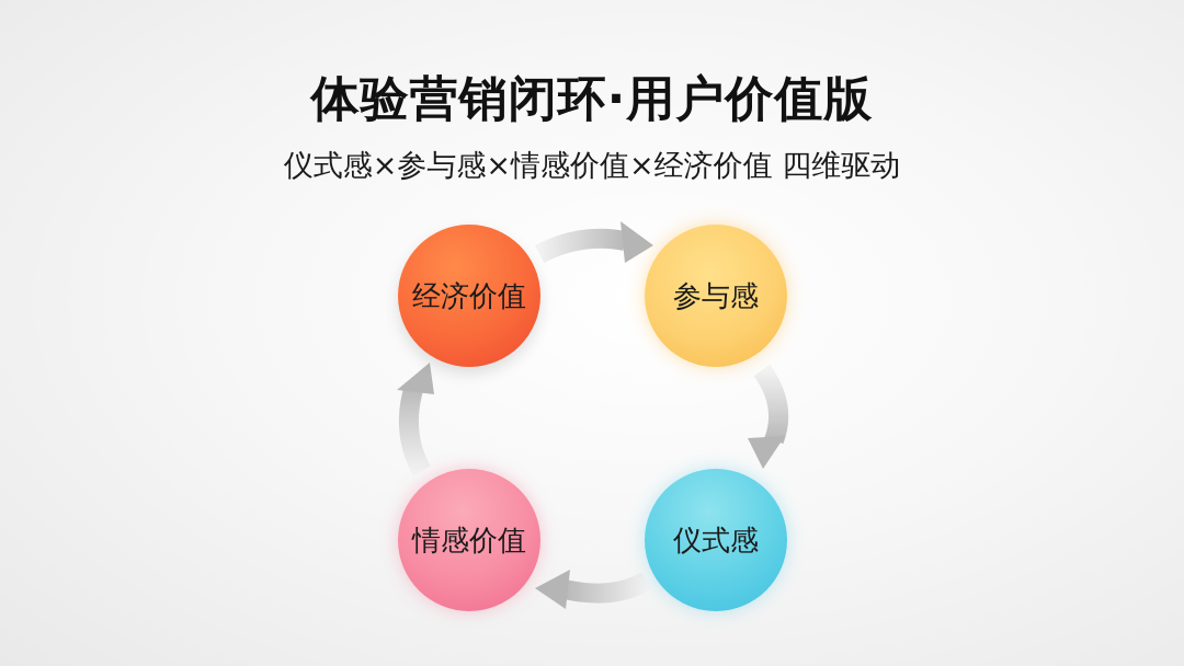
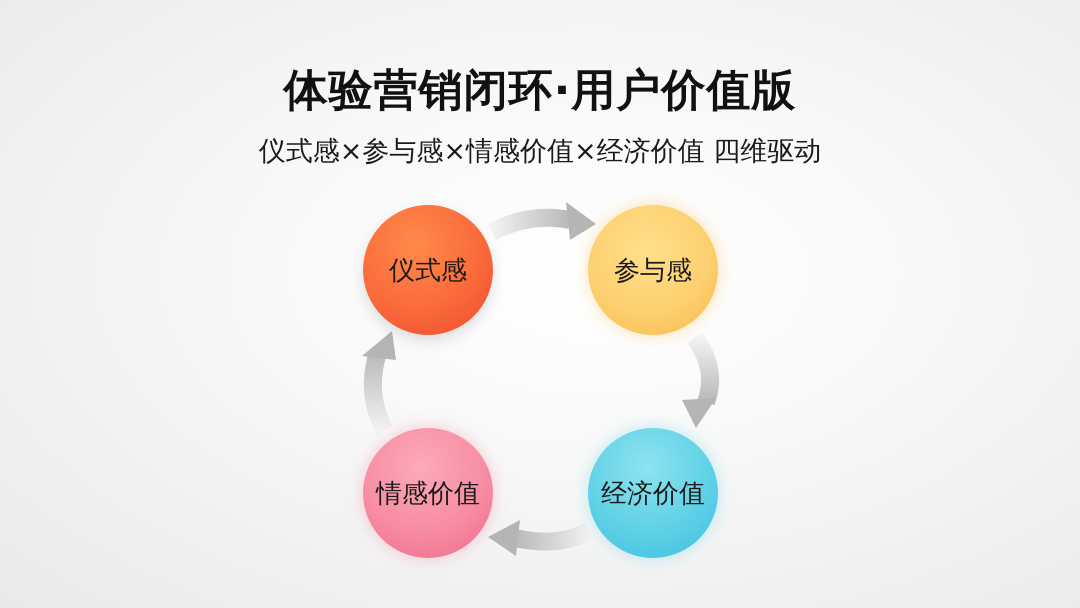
  体验营销闭环·用户价值版
  仪式感×参与感×情感价值×经济价值 四维驱动
- 经济价值
+ 仪式感
  参与感
- 仪式感
+ 经济价值
  情感价值
